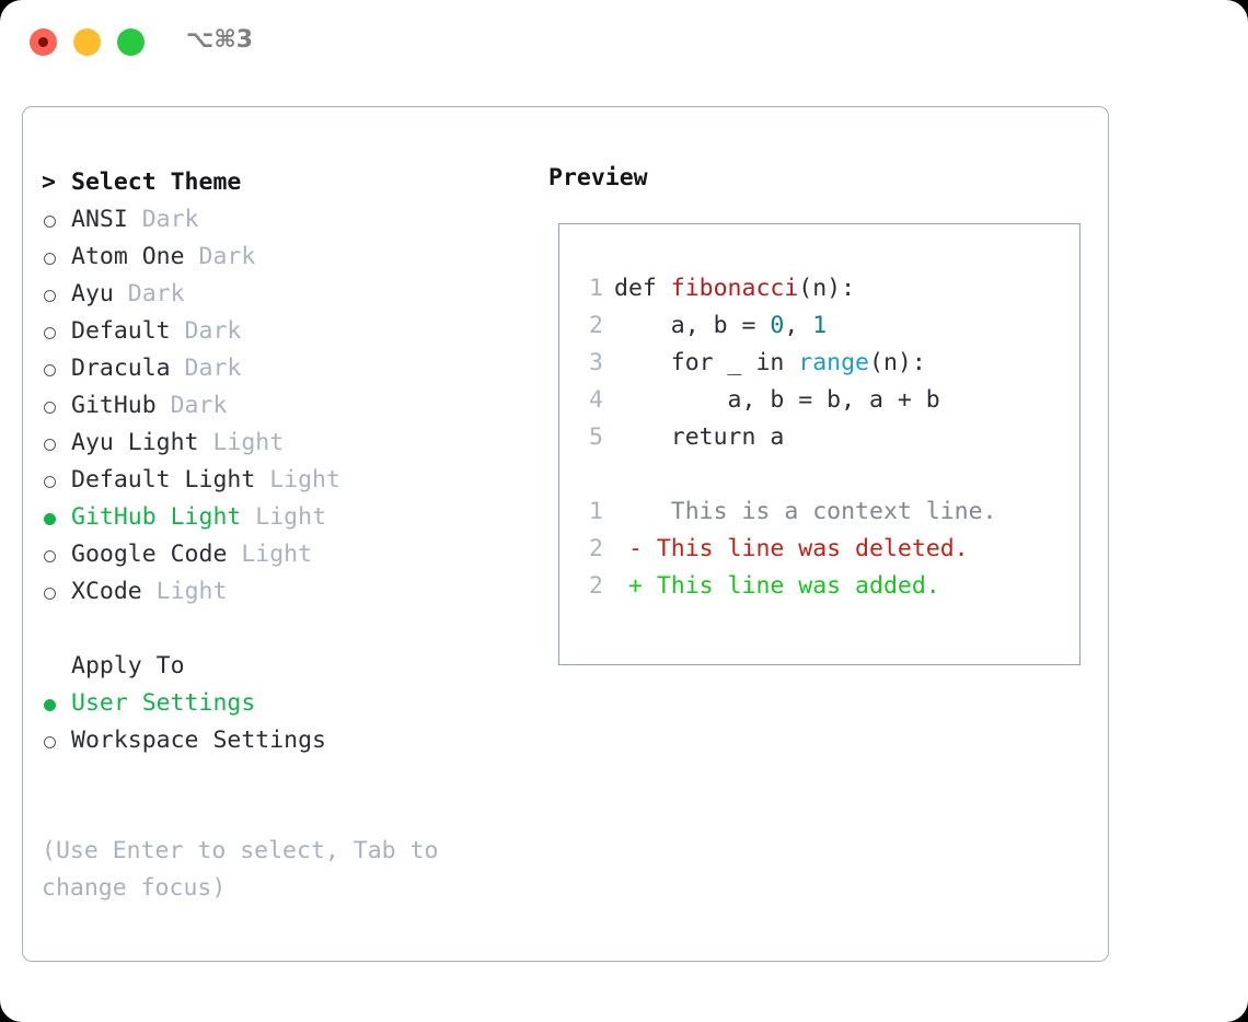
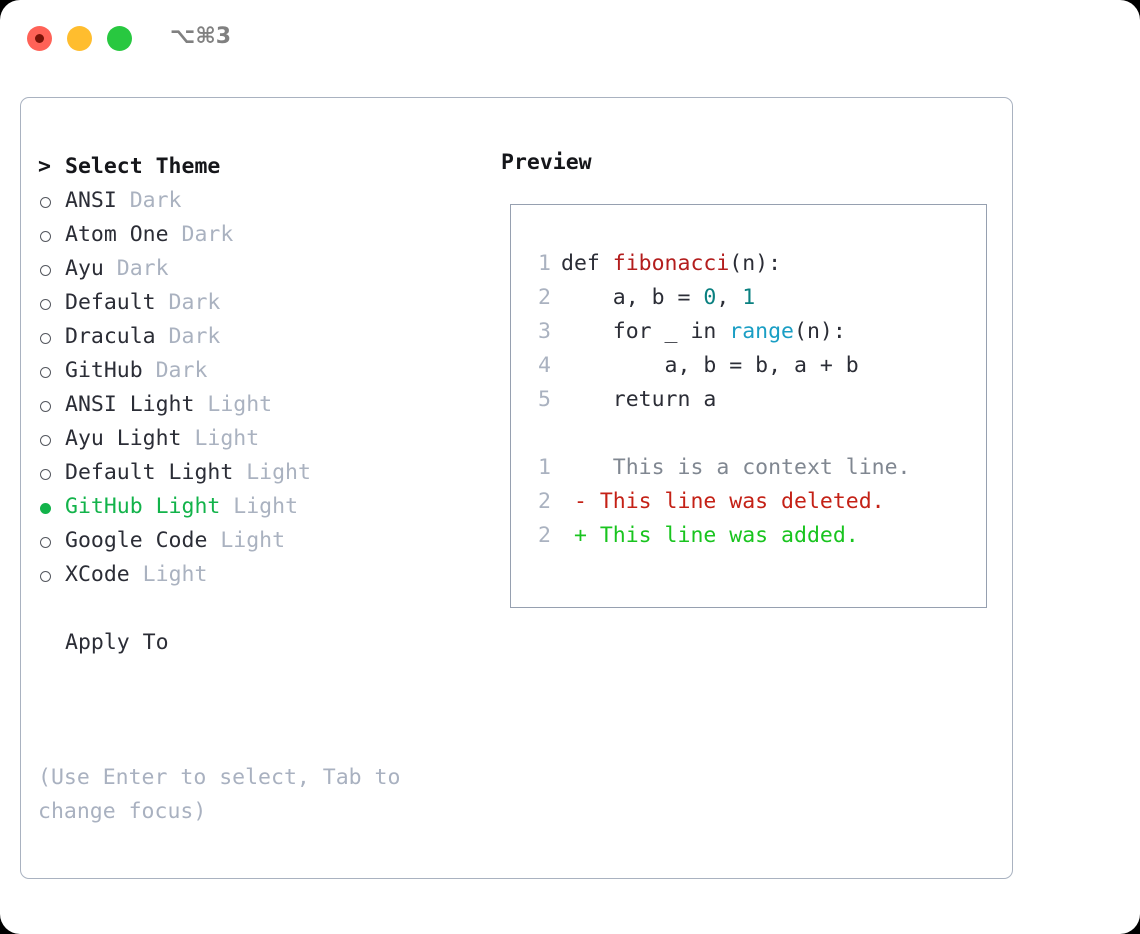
  ⌥⌘3
  >
  Select Theme
  ANSI Dark
  Atom One Dark
  Ayu Dark
  Default Dark
  Dracula Dark
  GitHub Dark
+ ANSI Light Light
  Ayu Light Light
  Default Light Light
  GitHub Light Light
  Google Code Light
  XCode Light
  Apply To
- User Settings
- Workspace Settings
  (Use Enter to select, Tab to
  change focus)
  Preview
  1 def fibonacci(n):
  2 a, b = 0, 1
  3 for _ in range(n):
  4 a, b = b, a + b
  5 return a
  1 This is a context line.
  2 - This line was deleted.
  2 + This line was added.
